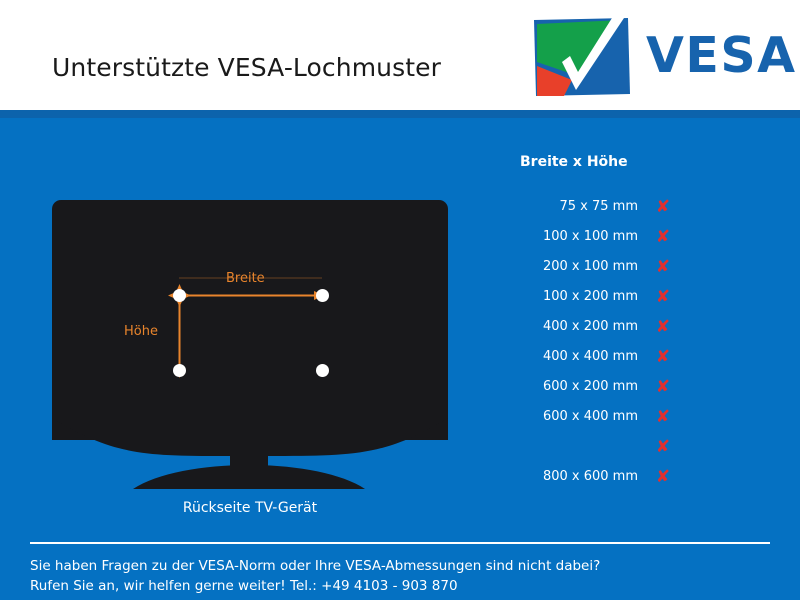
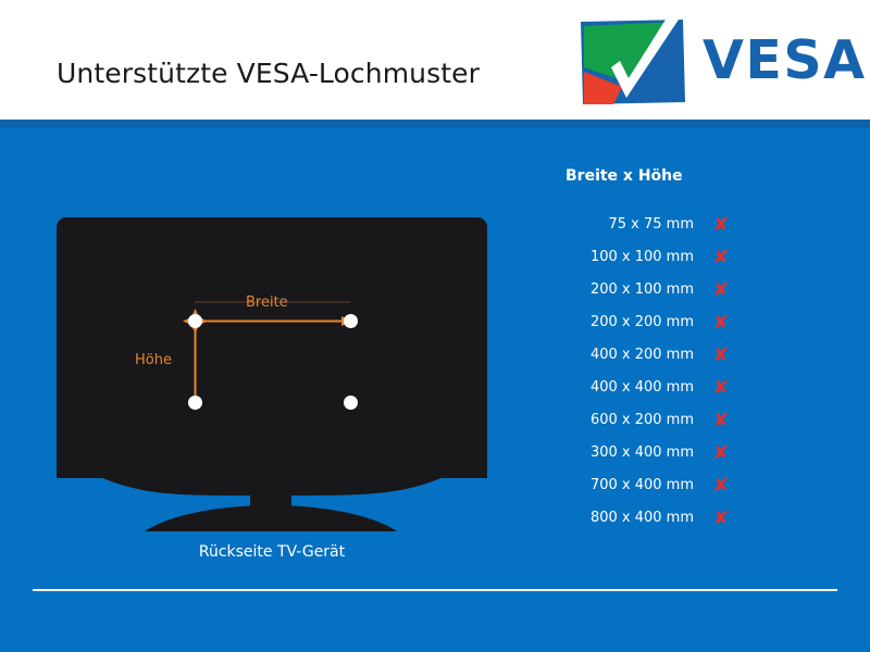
  Unterstützte VESA-Lochmuster
  VESA
  Breite
  Höhe
  Rückseite TV-Gerät
  Breite x Höhe
  75 x 75 mm
  ✘
  100 x 100 mm
  ✘
  200 x 100 mm
  ✘
- 100 x 200 mm
+ 200 x 200 mm
  ✘
  400 x 200 mm
  ✘
  400 x 400 mm
  ✘
  600 x 200 mm
  ✘
- 600 x 400 mm
+ 300 x 400 mm
  ✘
+ 700 x 400 mm
  ✘
- 800 x 600 mm
+ 800 x 400 mm
  ✘
- Sie haben Fragen zu der VESA-Norm oder Ihre VESA-Abmessungen sind nicht dabei?
- Rufen Sie an, wir helfen gerne weiter! Tel.: +49 4103 - 903 870
